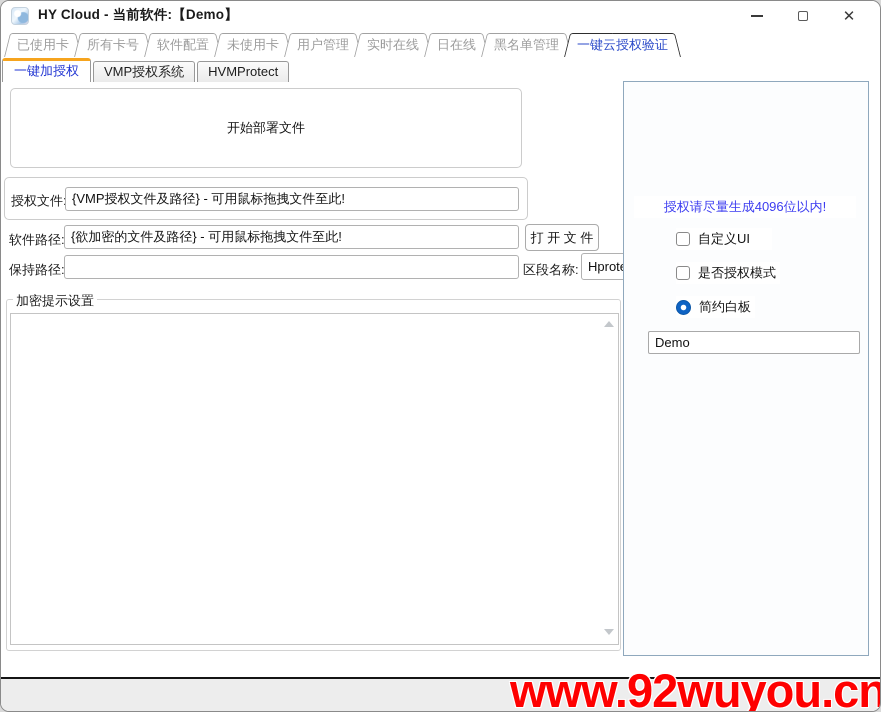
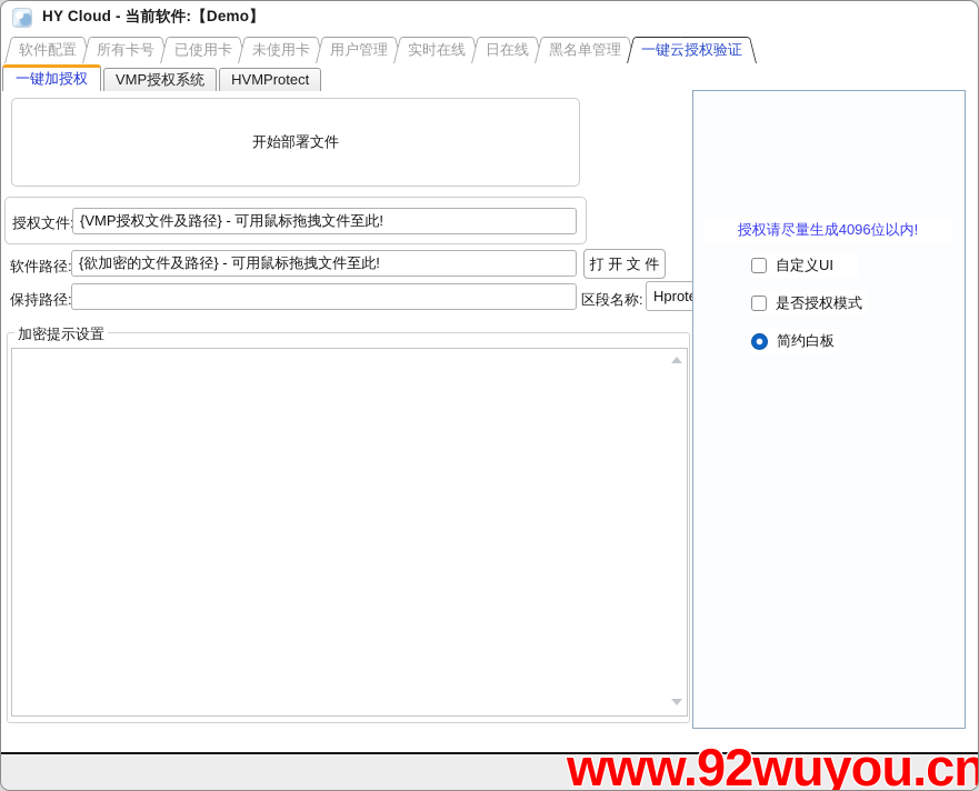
  HY Cloud - 当前软件:【Demo】
- ✕
- 已使用卡
+ 软件配置
  所有卡号
- 软件配置
+ 已使用卡
  未使用卡
  用户管理
  实时在线
  日在线
  黑名单管理
  一键云授权验证
  一键加授权
  VMP授权系统
  HVMProtect
  开始部署文件
  授权文件
  {VMP授权文件及路径} - 可用鼠标拖拽文件至此!
  软件路径:
  {欲加密的文件及路径} - 可用鼠标拖拽文件至此!
  打 开 文 件
  保持路径:
  区段名称:
  加密提示设置
  授权请尽量生成4096位以内!
  自定义UI
  是否授权模式
  简约白板
- Demo
  www.92wuyou.cn
